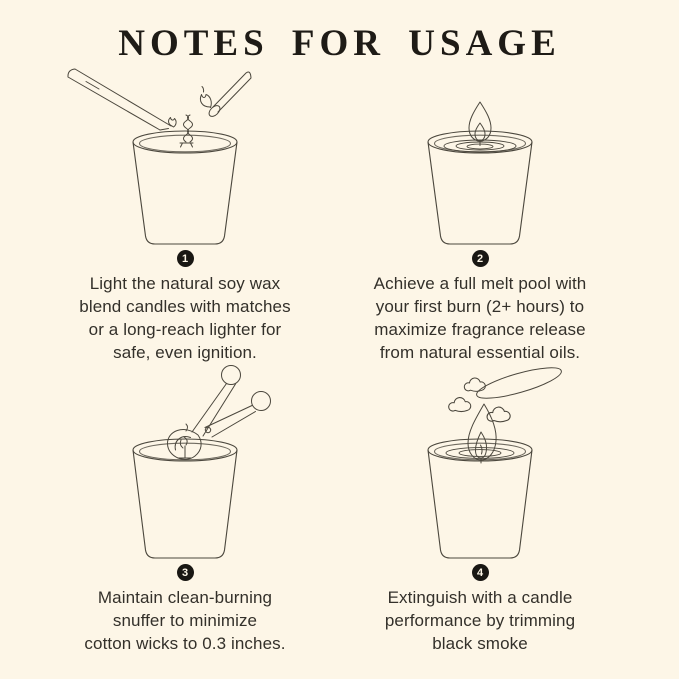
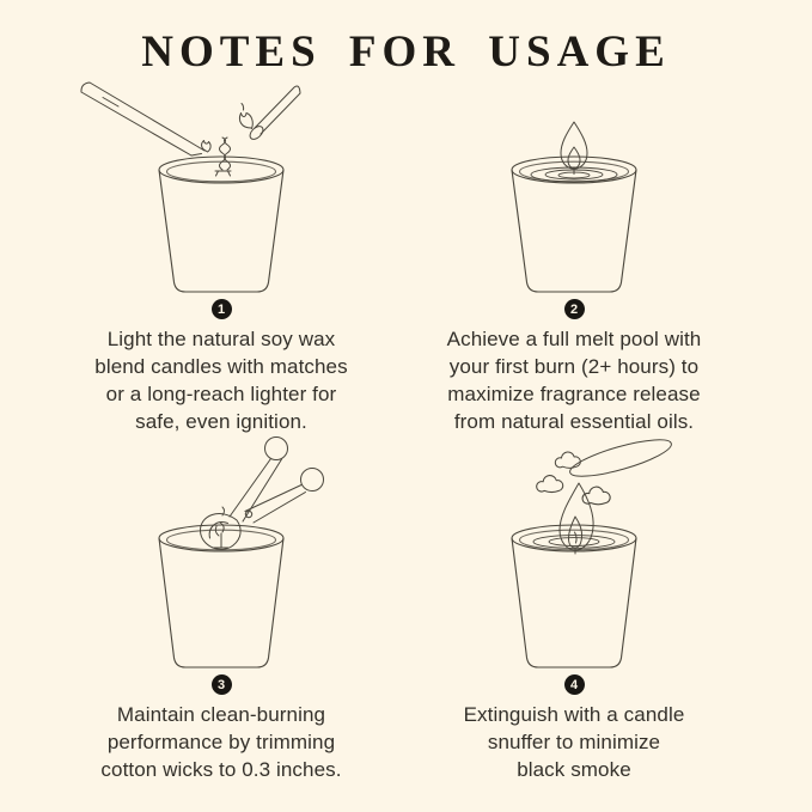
  NOTES FOR USAGE
  1
  Light the natural soy wax
  blend candles with matches
  or a long-reach lighter for
  safe, even ignition.
  2
  Achieve a full melt pool with
  your first burn (2+ hours) to
  maximize fragrance release
  from natural essential oils.
  3
  Maintain clean-burning
- snuffer to minimize
+ performance by trimming
  cotton wicks to 0.3 inches.
  4
  Extinguish with a candle
- performance by trimming
+ snuffer to minimize
  black smoke
